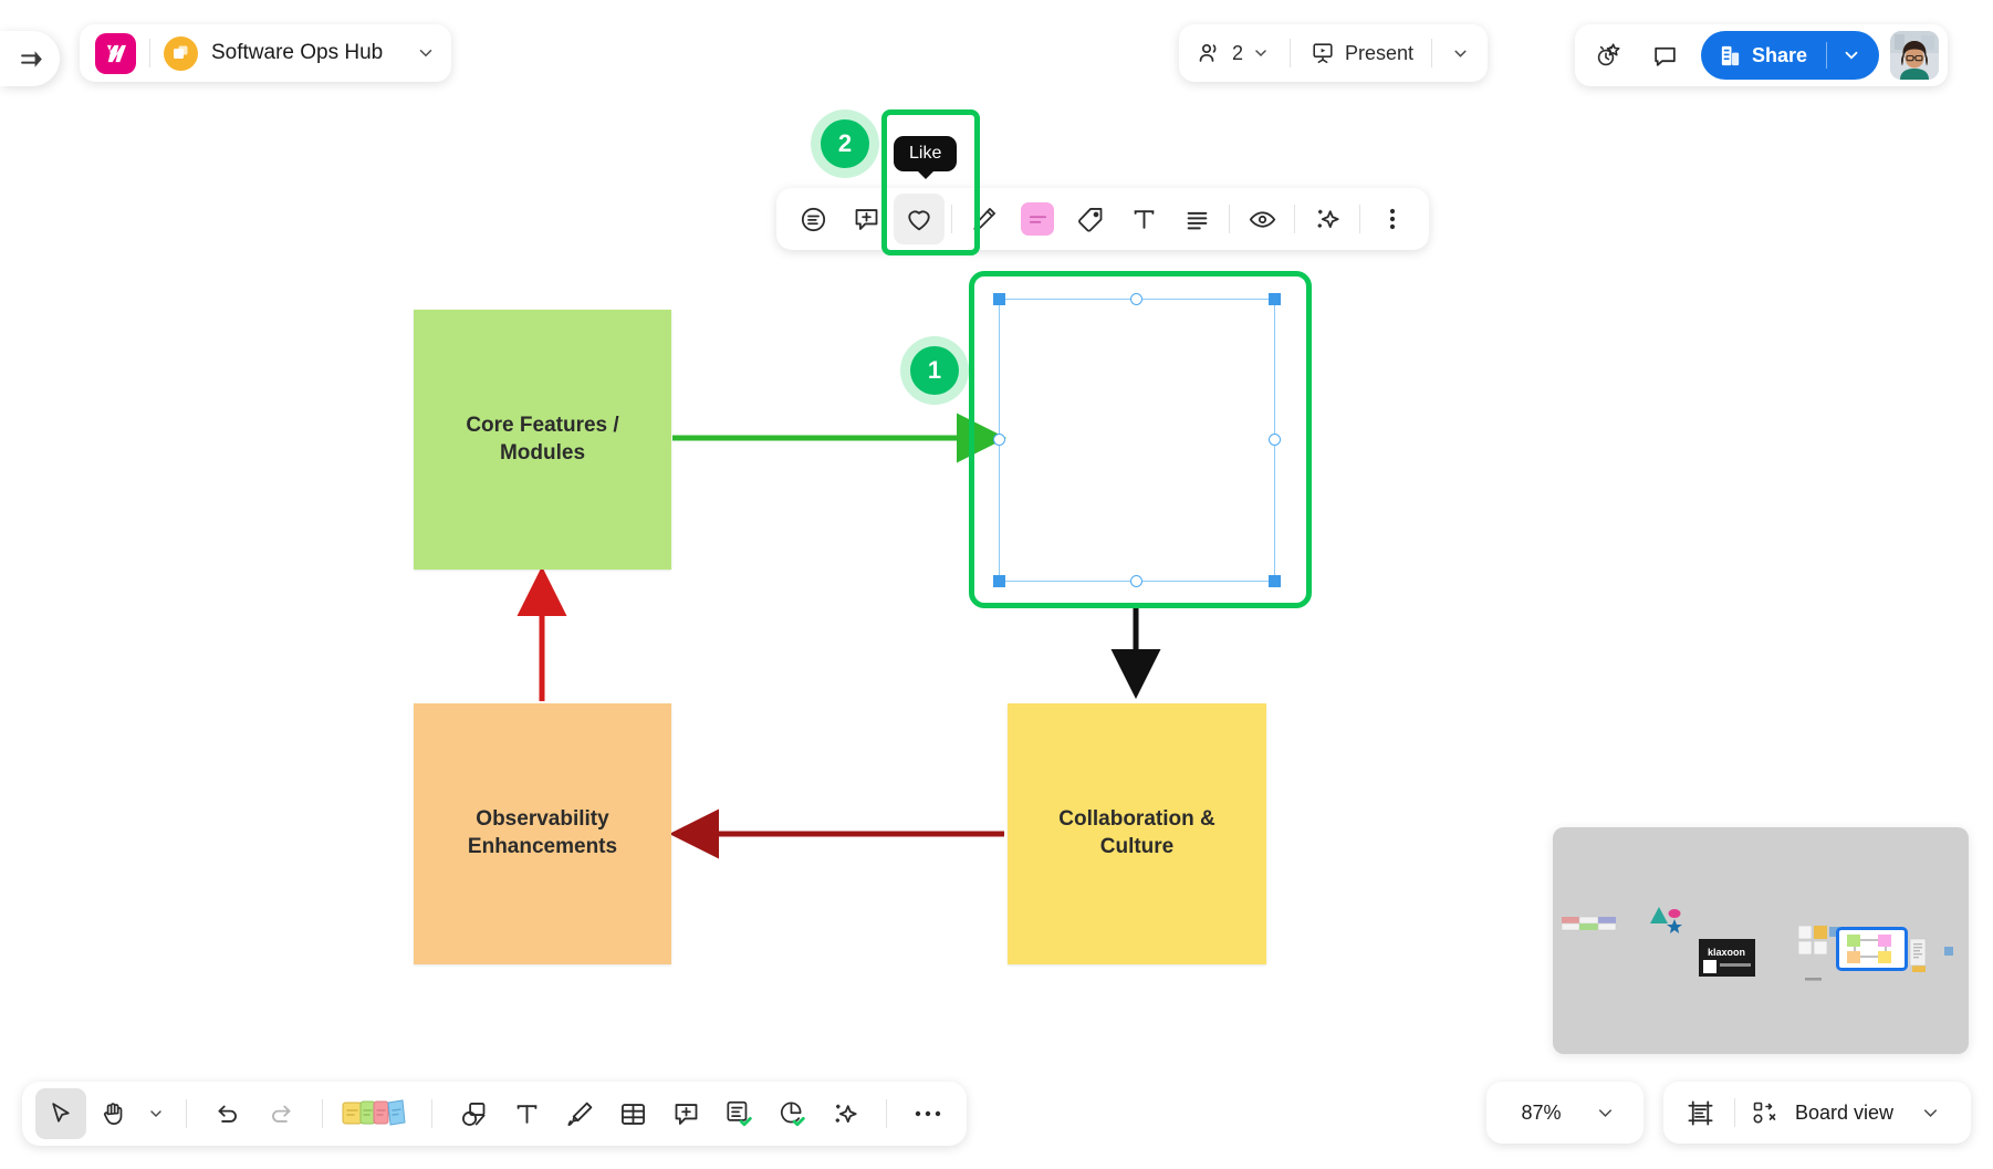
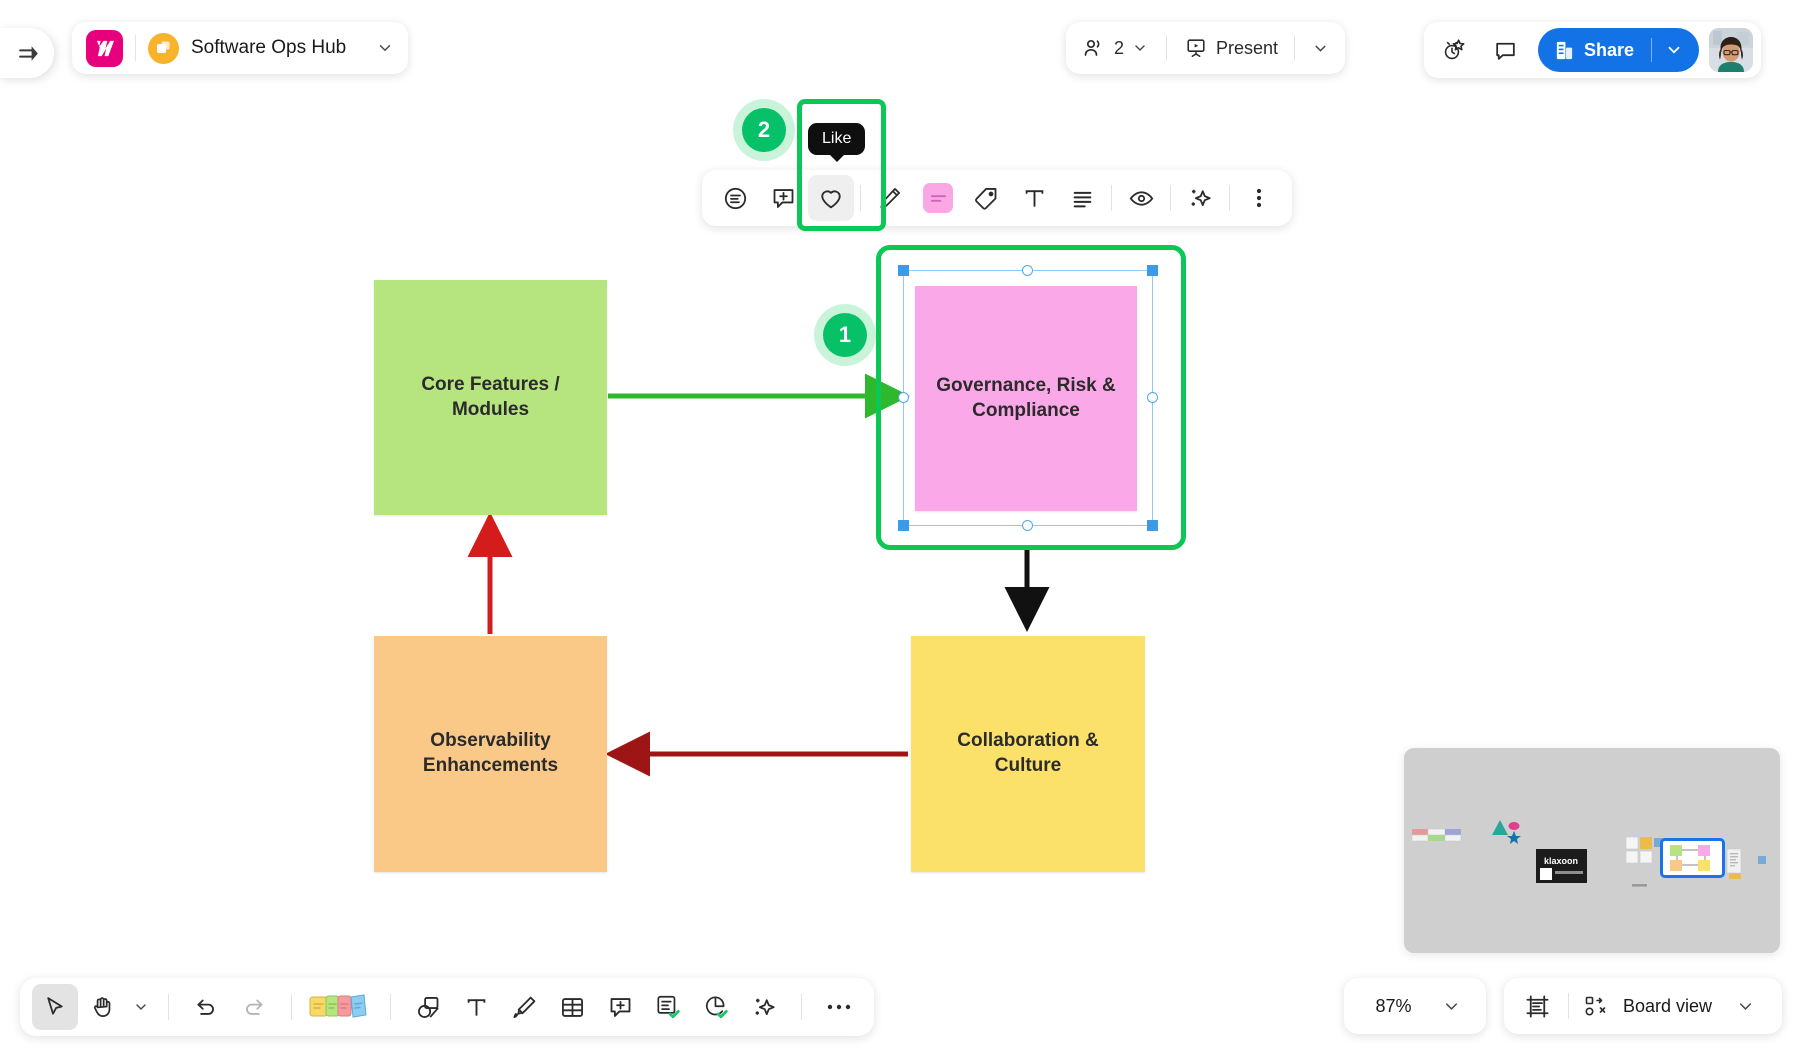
  Core Features / Modules
+ Governance, Risk & Compliance
  Observability Enhancements
  Collaboration & Culture
  1
  Software Ops Hub
  2
  Present
  Share
  Like
  2
  87%
  Board view
  klaxoon
